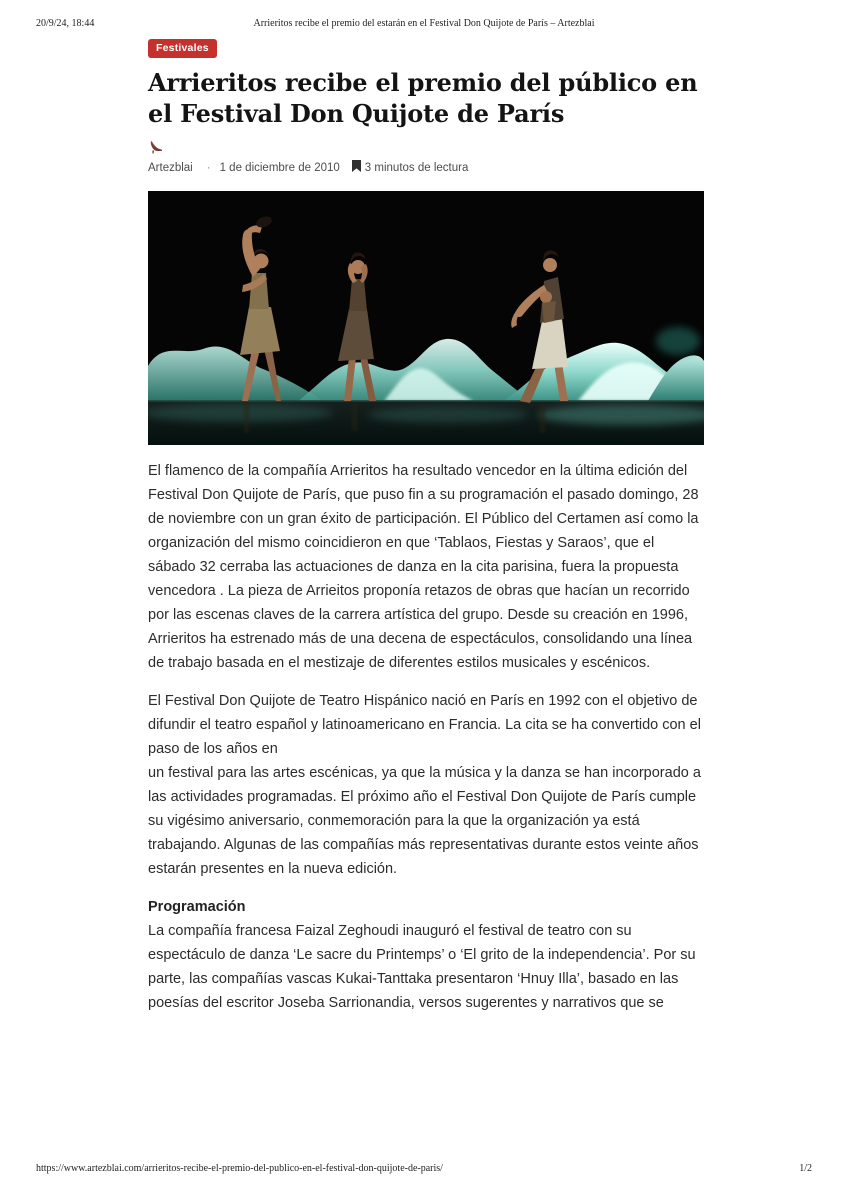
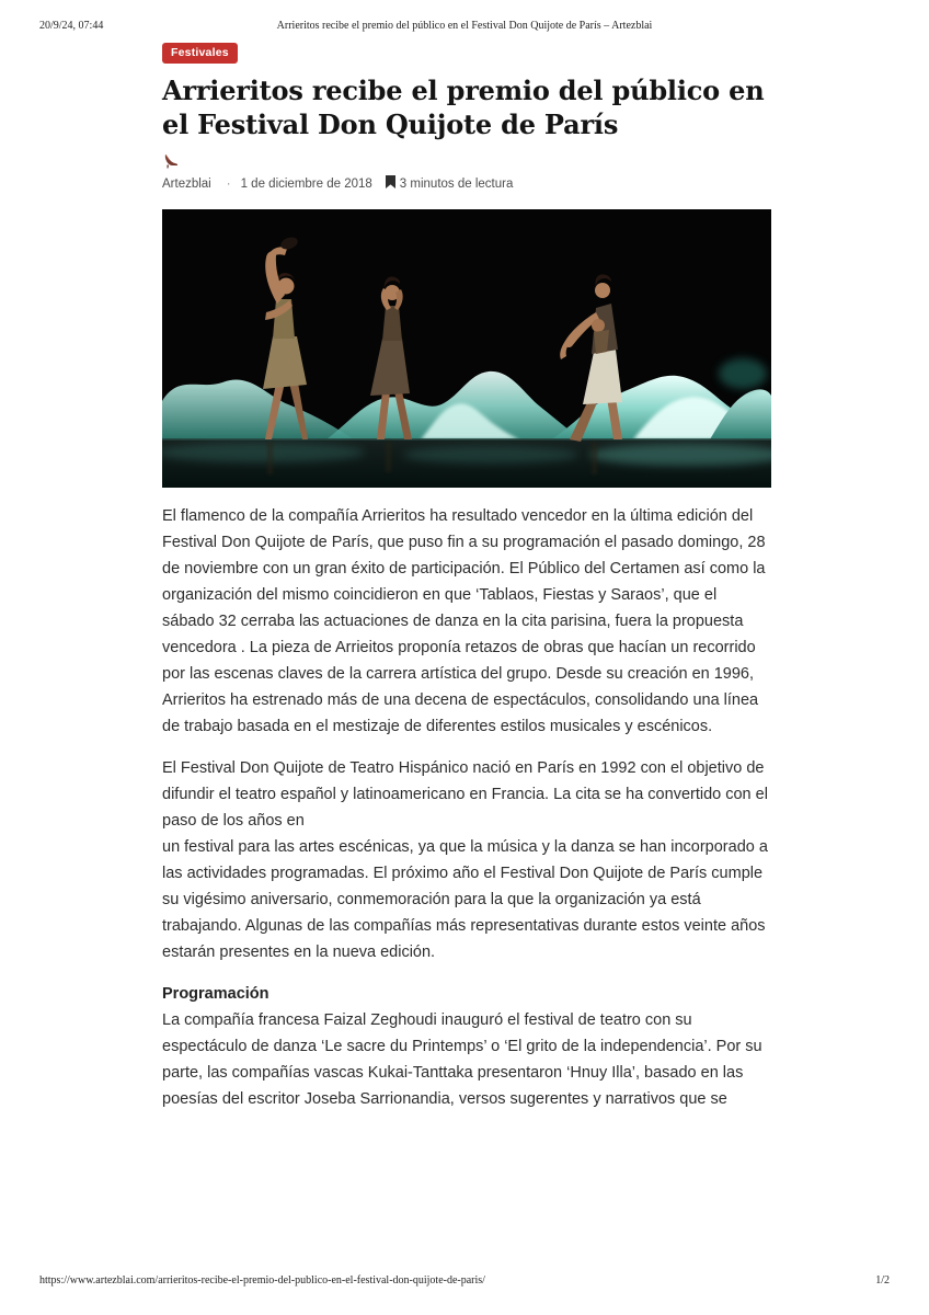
- 20/9/24, 18:44
+ 20/9/24, 07:44
- Arrieritos recibe el premio del estarán en el Festival Don Quijote de París – Artezblai
+ Arrieritos recibe el premio del público en el Festival Don Quijote de París – Artezblai
  Festivales
  Arrieritos recibe el premio del público en el Festival Don Quijote de París
  Artezblai
  ·
- 1 de diciembre de 2010
+ 1 de diciembre de 2018
  3 minutos de lectura
  El flamenco de la compañía Arrieritos ha resultado vencedor en la última edición del Festival Don Quijote de París, que puso fin a su programación el pasado domingo, 28 de noviembre con un gran éxito de participación. El Público del Certamen así como la organización del mismo coincidieron en que ‘Tablaos, Fiestas y Saraos’, que el sábado 32 cerraba las actuaciones de danza en la cita parisina, fuera la propuesta vencedora . La pieza de Arrieitos proponía retazos de obras que hacían un recorrido por las escenas claves de la carrera artística del grupo. Desde su creación en 1996, Arrieritos ha estrenado más de una decena de espectáculos, consolidando una línea de trabajo basada en el mestizaje de diferentes estilos musicales y escénicos.
  El Festival Don Quijote de Teatro Hispánico nació en París en 1992 con el objetivo de difundir el teatro español y latinoamericano en Francia. La cita se ha convertido con el paso de los años en
  un festival para las artes escénicas, ya que la música y la danza se han incorporado a las actividades programadas. El próximo año el Festival Don Quijote de París cumple su vigésimo aniversario, conmemoración para la que la organización ya está trabajando. Algunas de las compañías más representativas durante estos veinte años estarán presentes en la nueva edición.
  Programación
  La compañía francesa Faizal Zeghoudi inauguró el festival de teatro con su espectáculo de danza ‘Le sacre du Printemps’ o ‘El grito de la independencia’. Por su parte, las compañías vascas Kukai-Tanttaka presentaron ‘Hnuy Illa’, basado en las poesías del escritor Joseba Sarrionandia, versos sugerentes y narrativos que se
  https://www.artezblai.com/arrieritos-recibe-el-premio-del-publico-en-el-festival-don-quijote-de-paris/
  1/2
